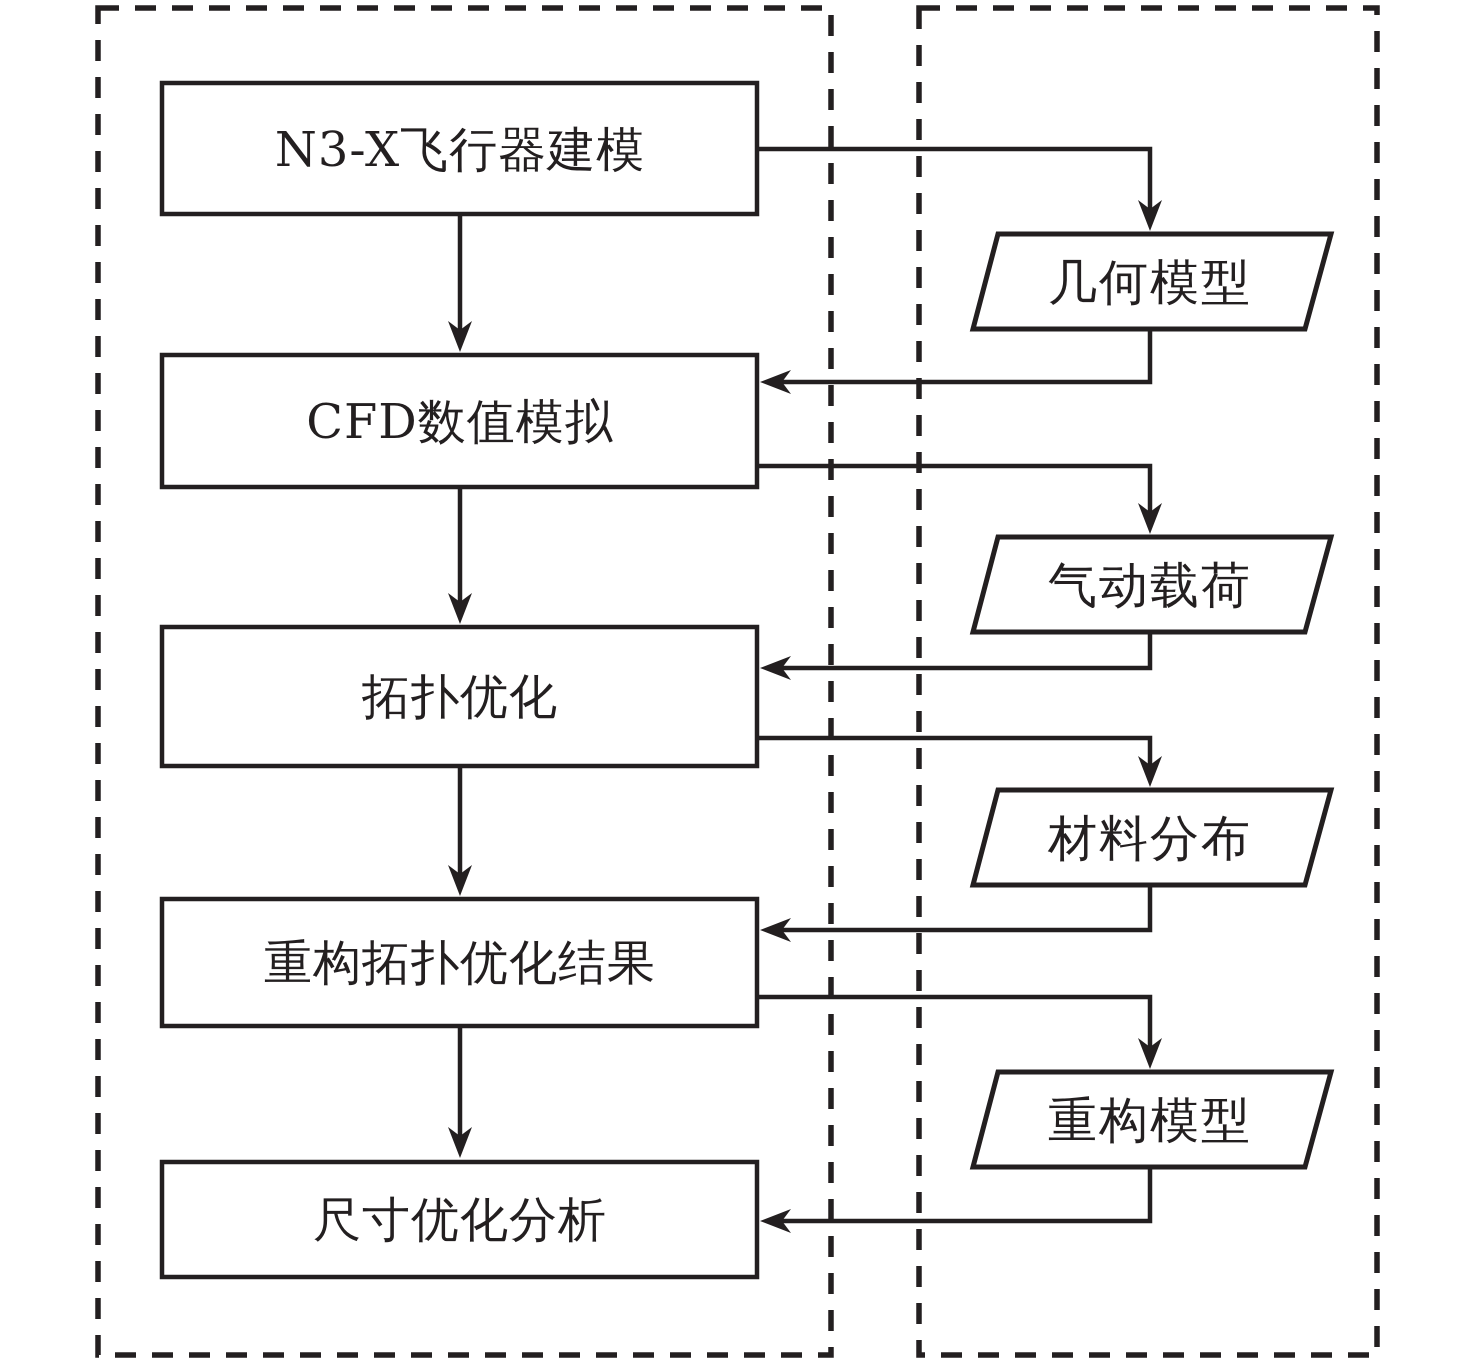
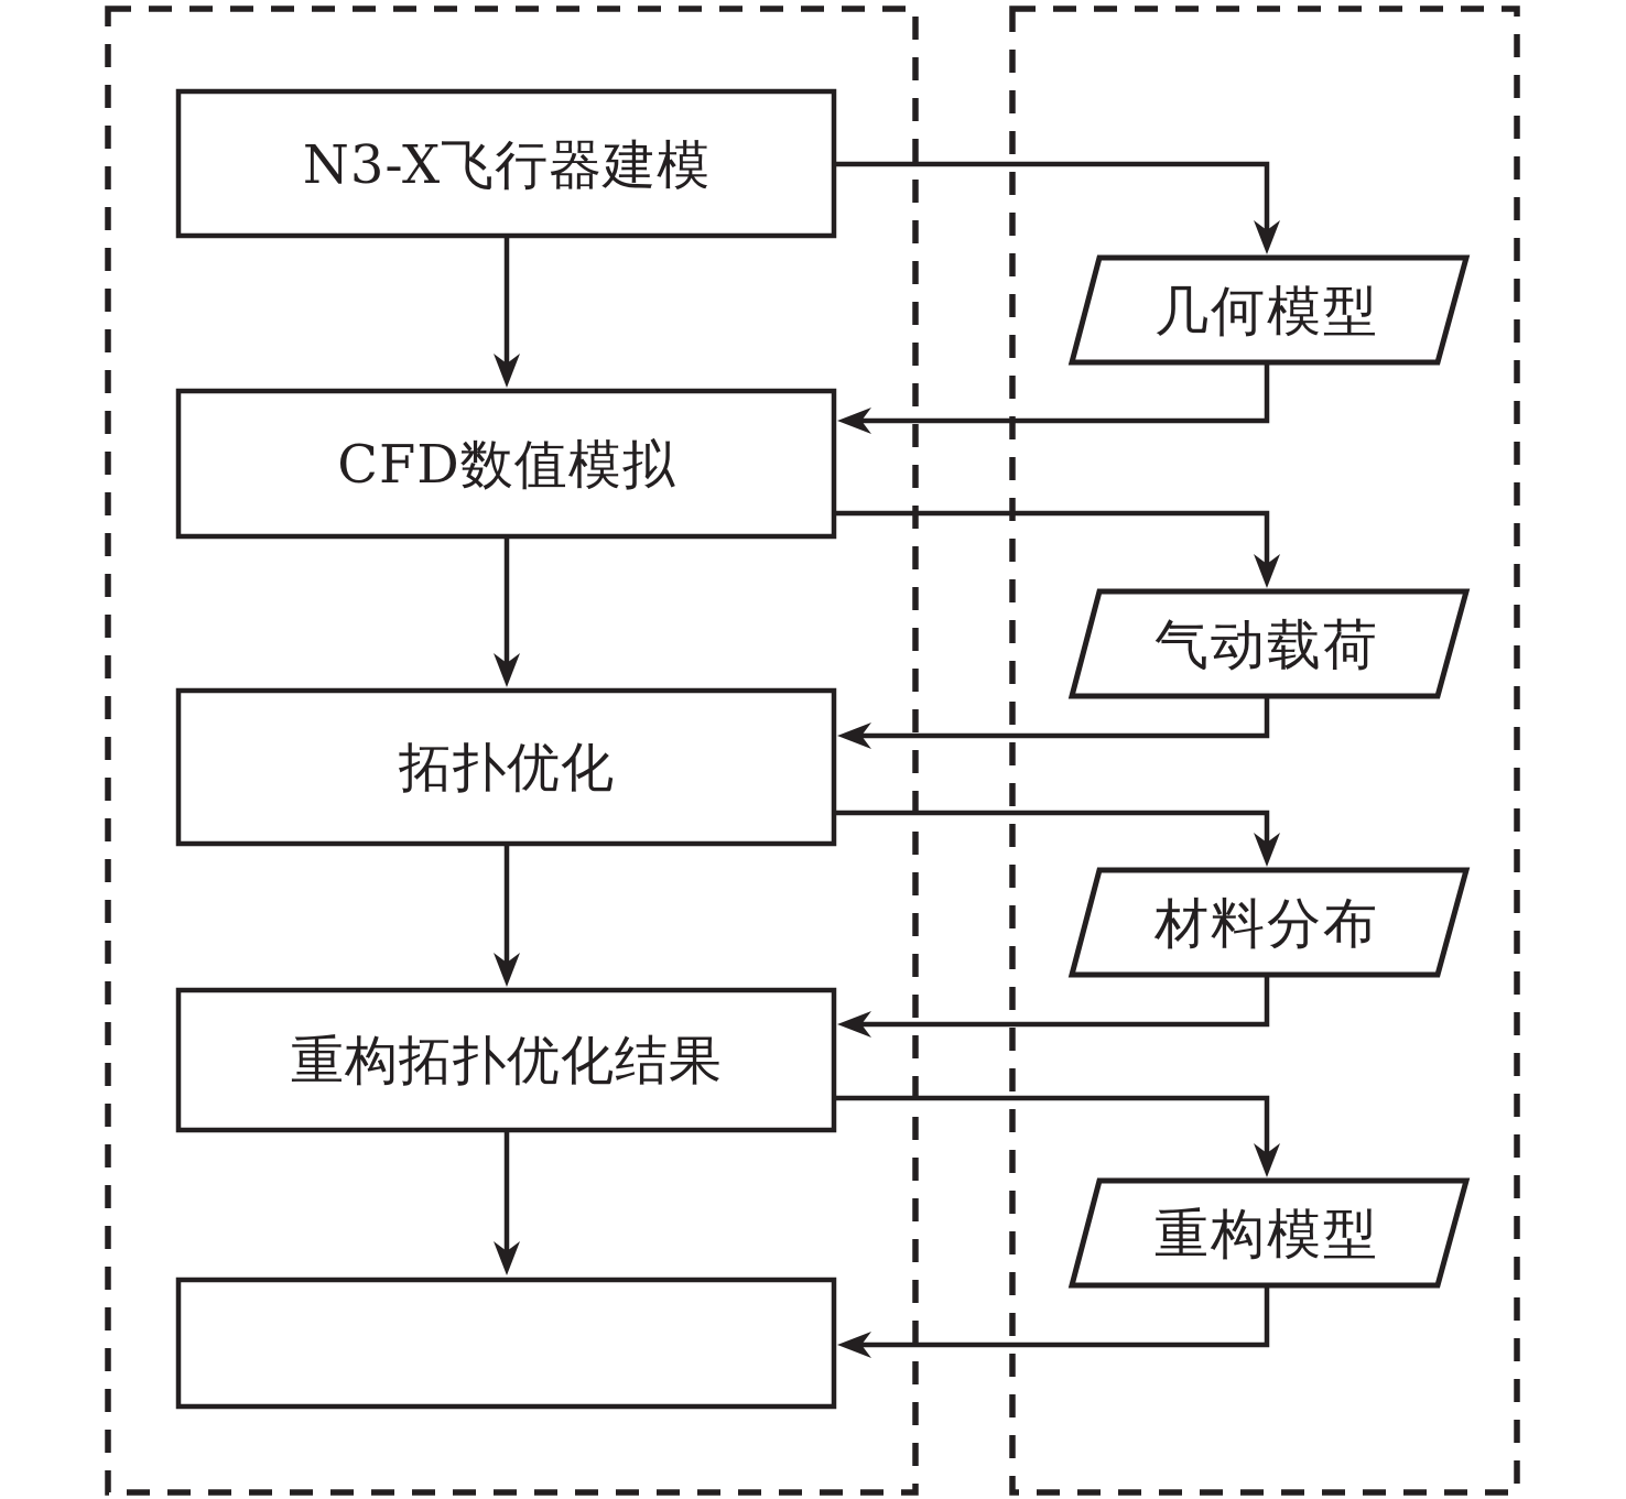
  N3-X飞行器建模
  CFD数值模拟
  拓扑优化
  重构拓扑优化结果
- 尺寸优化分析
  几何模型
  气动载荷
  材料分布
  重构模型
